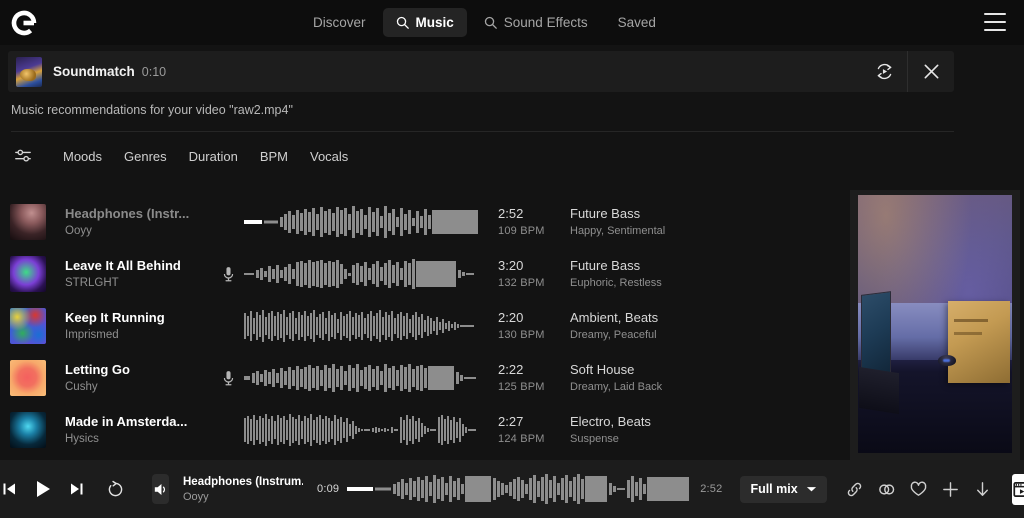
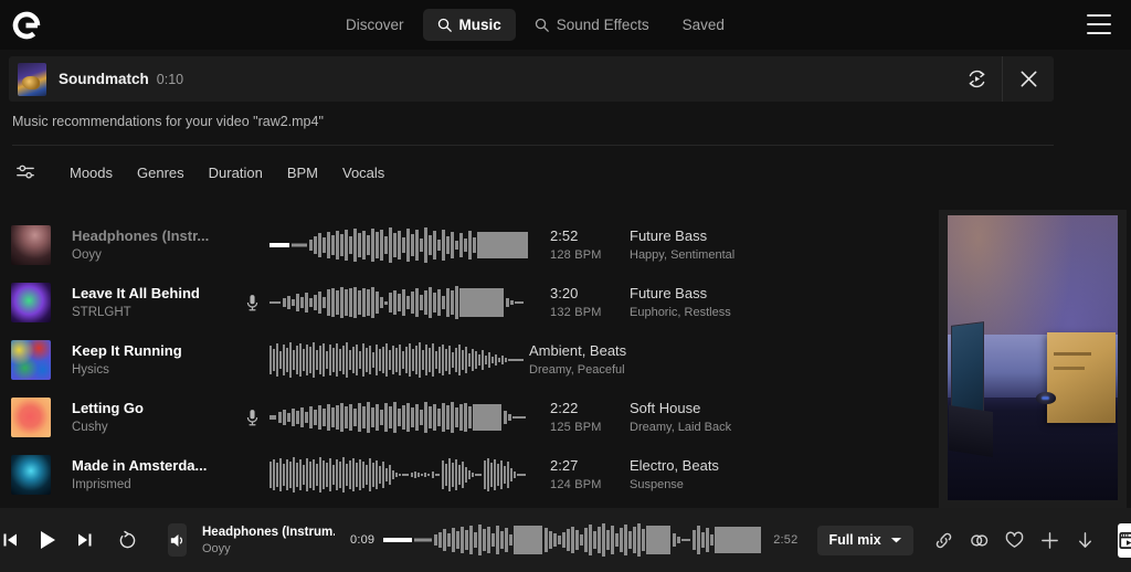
  Discover
  Music
  Sound Effects
  Saved
  Soundmatch
  0:10
  Music recommendations for your video "raw2.mp4"
  Moods
  Genres
  Duration
  BPM
  Vocals
  Headphones (Instr...
  Ooyy
  2:52
- 109 BPM
+ 128 BPM
  Future Bass
  Happy, Sentimental
  Leave It All Behind
  STRLGHT
  3:20
  132 BPM
  Future Bass
  Euphoric, Restless
  Keep It Running
- Imprismed
+ Hysics
- 2:20
- 130 BPM
  Ambient, Beats
  Dreamy, Peaceful
  Letting Go
  Cushy
  2:22
  125 BPM
  Soft House
  Dreamy, Laid Back
  Made in Amsterda...
- Hysics
+ Imprismed
  2:27
  124 BPM
  Electro, Beats
  Suspense
  Headphones (Instrum.
  Ooyy
  0:09
  2:52
  Full mix
